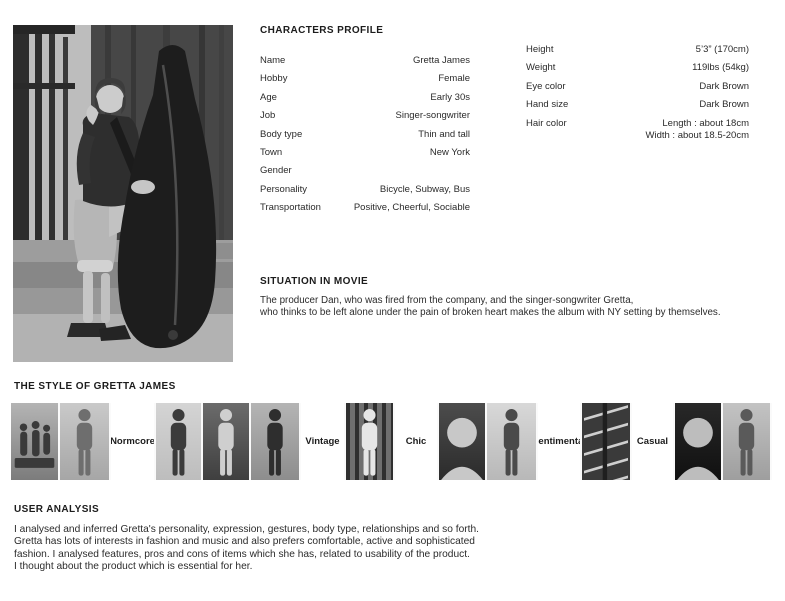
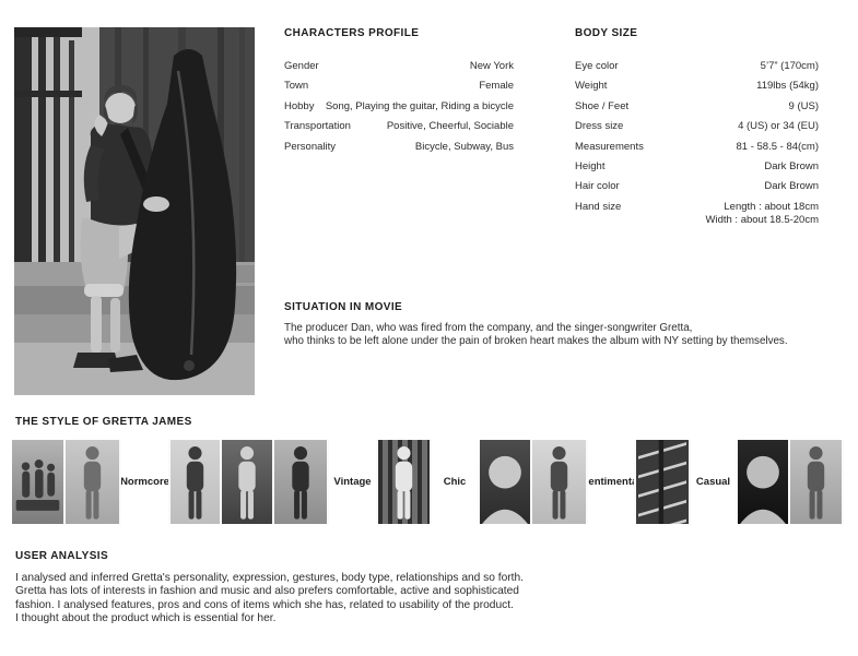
  CHARACTERS PROFILE
- Name
- Gretta James
- Hobby
+ Gender
- Female
+ New York
- Age
- Early 30s
- Job
- Singer-songwriter
- Body type
- Thin and tall
  Town
- New York
+ Female
- Gender
+ Hobby
+ Song, Playing the guitar, Riding a bicycle
- Personality
+ Transportation
- Bicycle, Subway, Bus
+ Positive, Cheerful, Sociable
- Transportation
+ Personality
- Positive, Cheerful, Sociable
+ Bicycle, Subway, Bus
+ BODY SIZE
- Height
+ Eye color
- 5’3” (170cm)
+ 5’7” (170cm)
  Weight
  119lbs (54kg)
+ Shoe / Feet
+ 9 (US)
+ Dress size
+ 4 (US) or 34 (EU)
+ Measurements
+ 81 - 58.5 - 84(cm)
- Eye color
+ Height
  Dark Brown
- Hand size
+ Hair color
  Dark Brown
- Hair color
+ Hand size
  Length : about 18cm
  Width : about 18.5-20cm
  SITUATION IN MOVIE
  The producer Dan, who was fired from the company, and the singer-songwriter Gretta,
  who thinks to be left alone under the pain of broken heart makes the album with NY setting by themselves.
  THE STYLE OF GRETTA JAMES
  Normcore
  Vintage
  Chic
  entiment
  Casual
  USER ANALYSIS
  I analysed and inferred Gretta's personality, expression, gestures, body type, relationships and so forth.
  Gretta has lots of interests in fashion and music and also prefers comfortable, active and sophisticated
  fashion. I analysed features, pros and cons of items which she has, related to usability of the product.
  I thought about the product which is essential for her.
